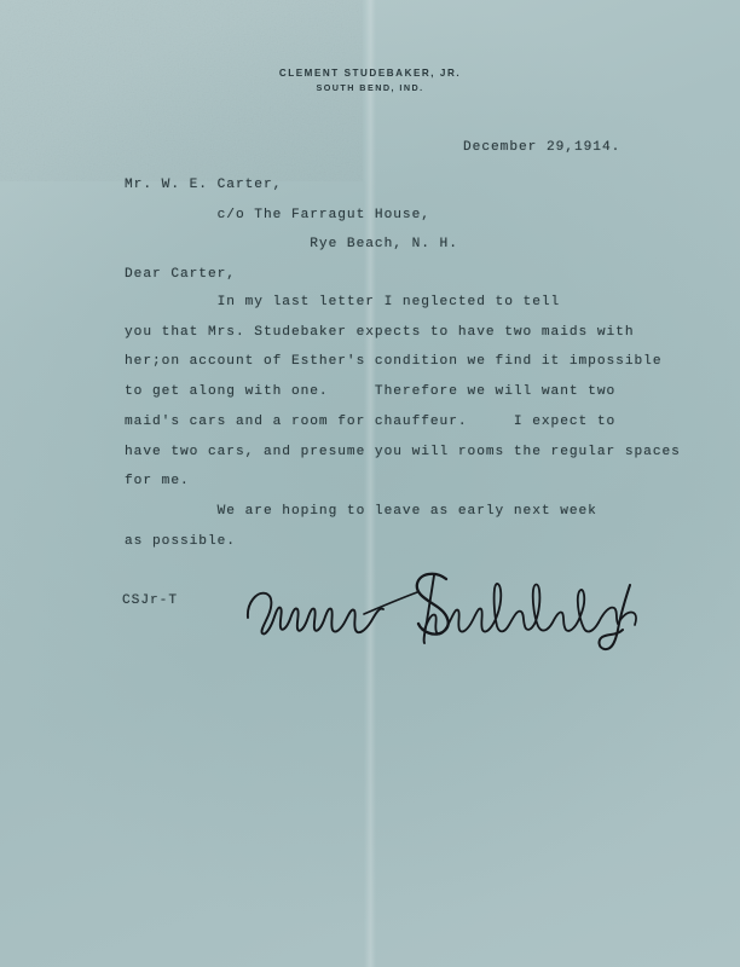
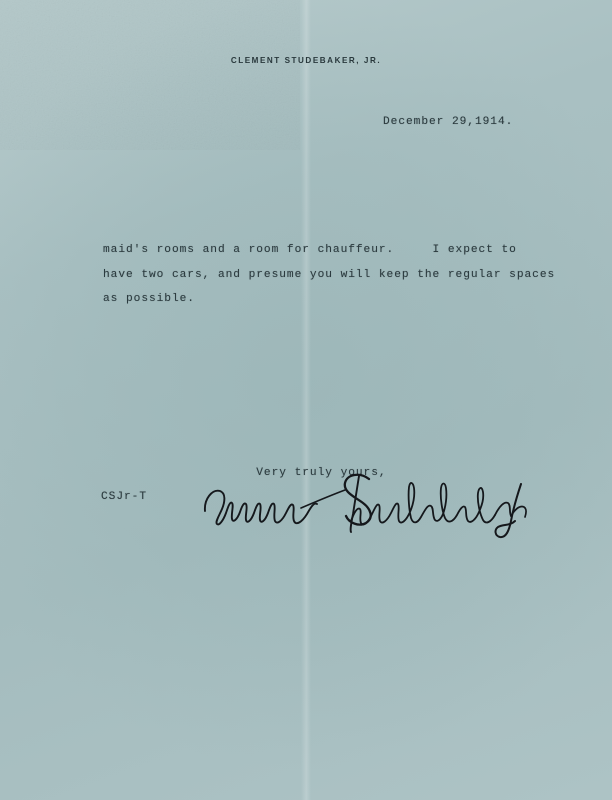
  CLEMENT STUDEBAKER, JR.
- SOUTH BEND, IND.
  December 29,1914.
- Mr. W. E. Carter,
- c/o The Farragut House,
- Rye Beach, N. H.
- Dear Carter,
- In my last letter I neglected to tell
- you that Mrs. Studebaker expects to have two maids with
- her;on account of Esther's condition we find it impossible
- to get along with one. Therefore we will want two
- maid's cars and a room for chauffeur. I expect to
+ maid's rooms and a room for chauffeur. I expect to
- have two cars, and presume you will rooms the regular spaces
+ have two cars, and presume you will keep the regular spaces
- for me.
- We are hoping to leave as early next week
  as possible.
+ Very truly yours,
  CSJr-T
